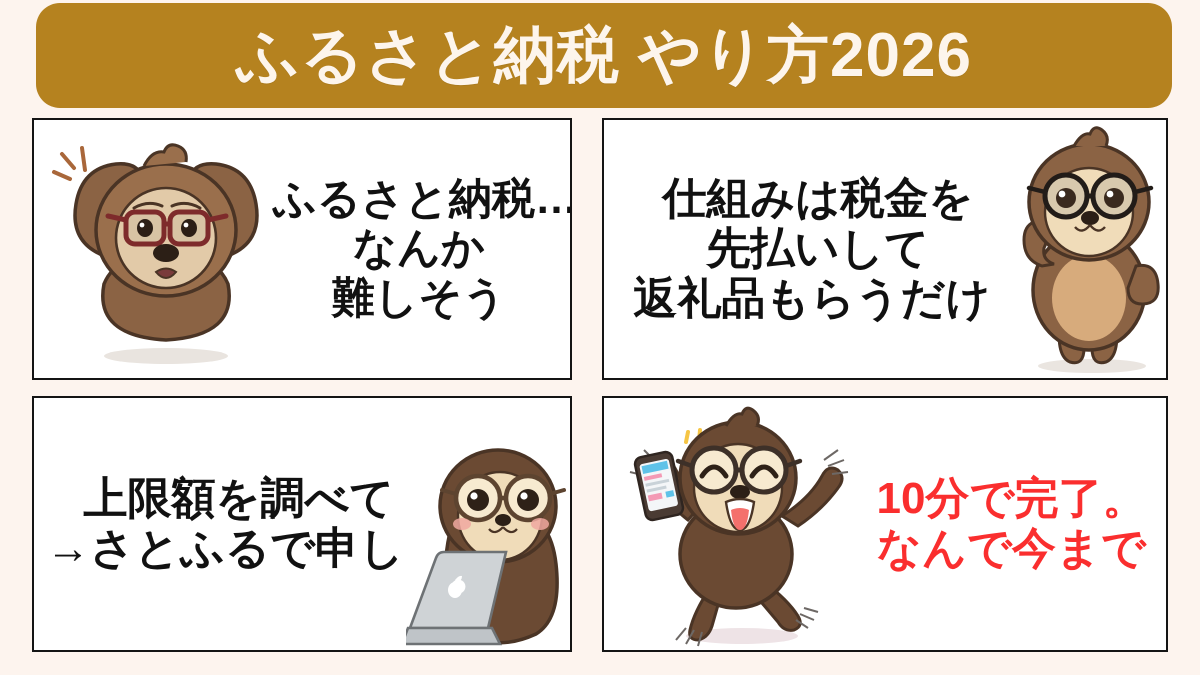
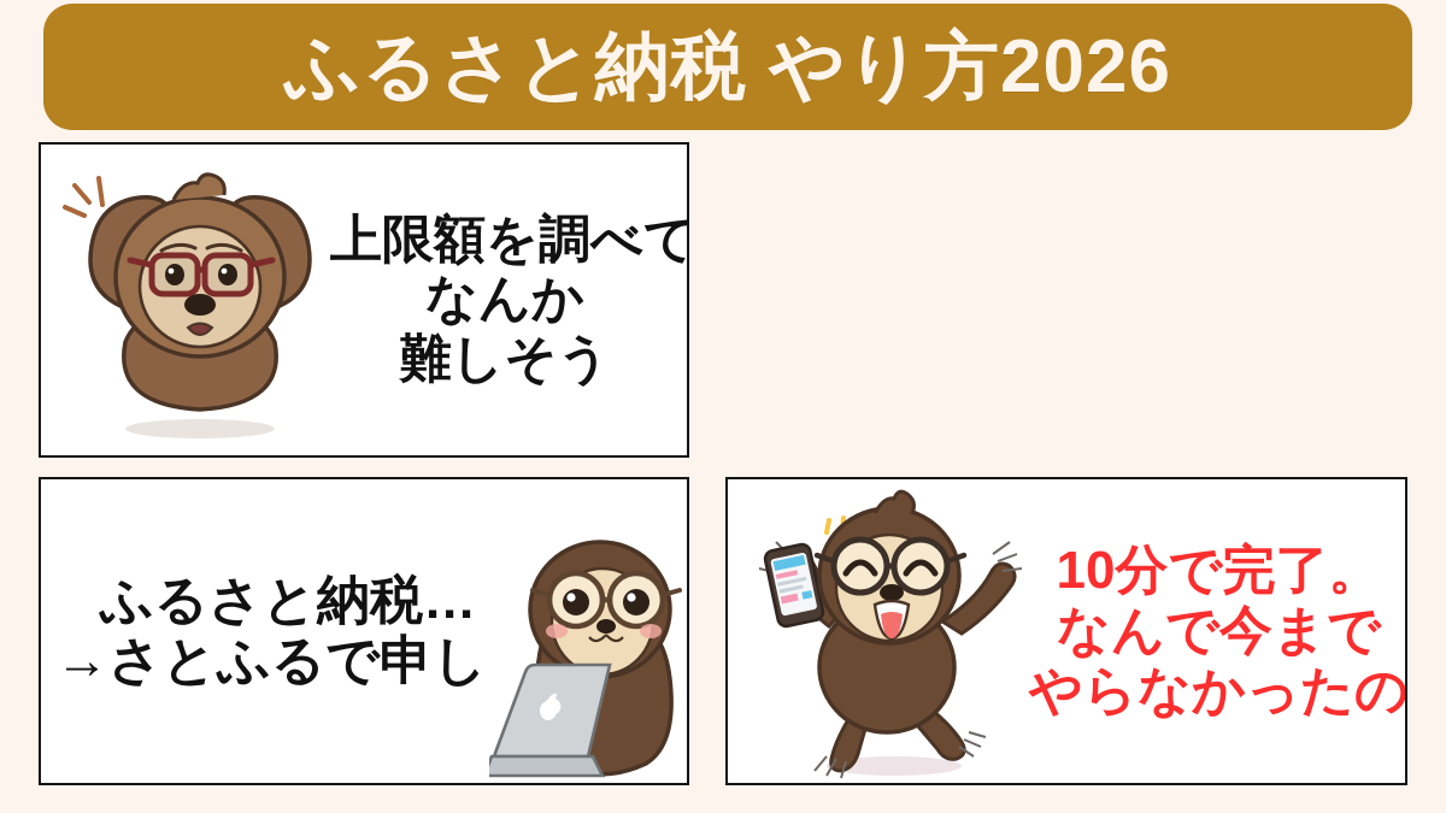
  ふるさと納税 やり方2026
- ふるさと納税…
+ 上限額を調べて
  なんか
  難しそう
- 仕組みは税金を
- 先払いして
- 返礼品もらうだけ
- 上限額を調べて
+ ふるさと納税…
  →さとふるで申し
  10分で完了。
  なんで今まで
+ やらなかったの
